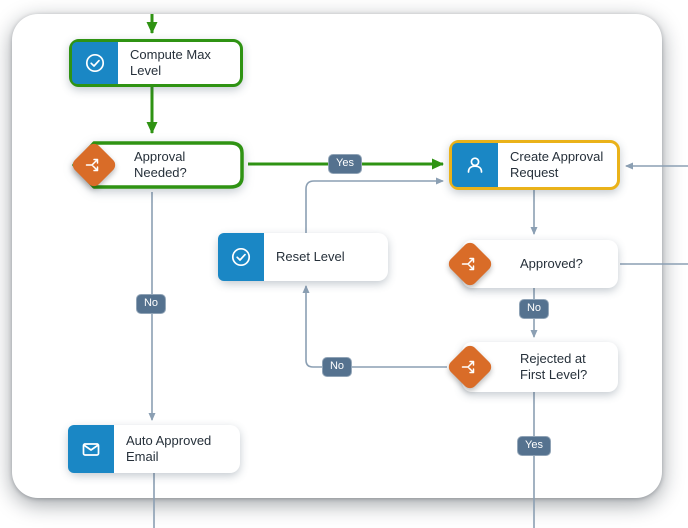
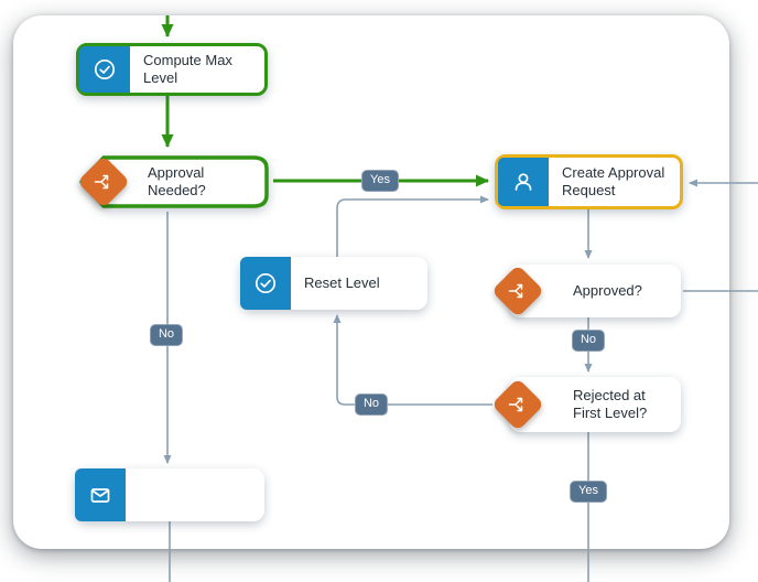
  Compute Max Level
  Approval Needed?
  Create Approval Request
  Reset Level
  Approved?
  Rejected at First Level?
- Auto Approved Email
  Yes
  No
  No
  No
  Yes
